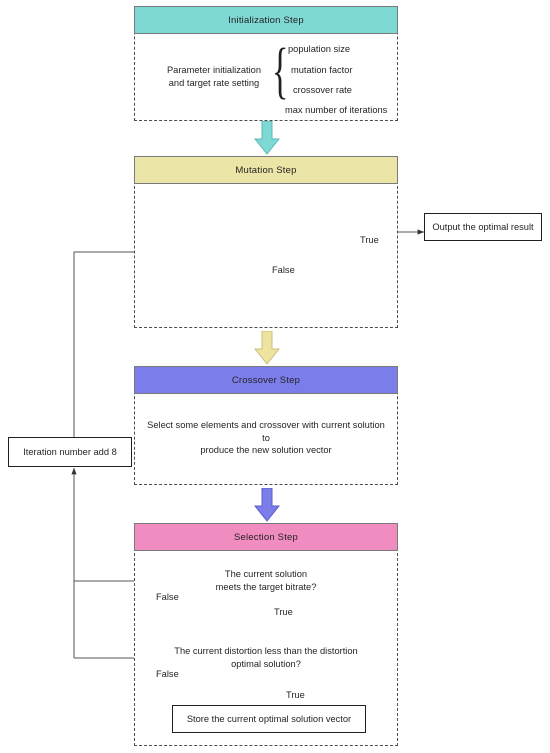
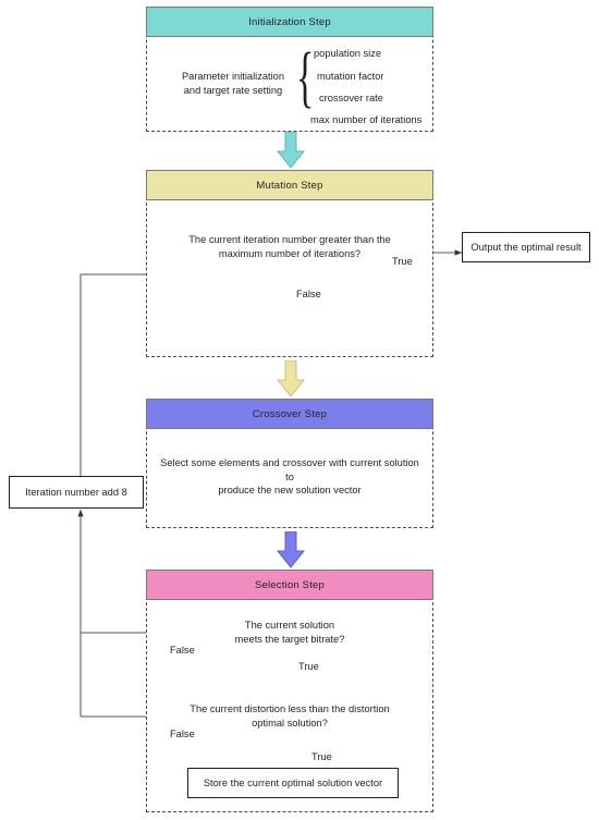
  Initialization Step
  Parameter initialization
  and target rate setting
  {
  population size
  mutation factor
  crossover rate
  max number of iterations
  Mutation Step
+ The current iteration number greater than the
+ maximum number of iterations?
  True
  False
  Output the optimal result
  Crossover Step
  Select some elements and crossover with current solution to
  produce the new solution vector
  Selection Step
  The current solution
  meets the target bitrate?
  False
  True
  The current distortion less than the distortion
  optimal solution?
  False
  True
  Store the current optimal solution vector
  Iteration number add 8
